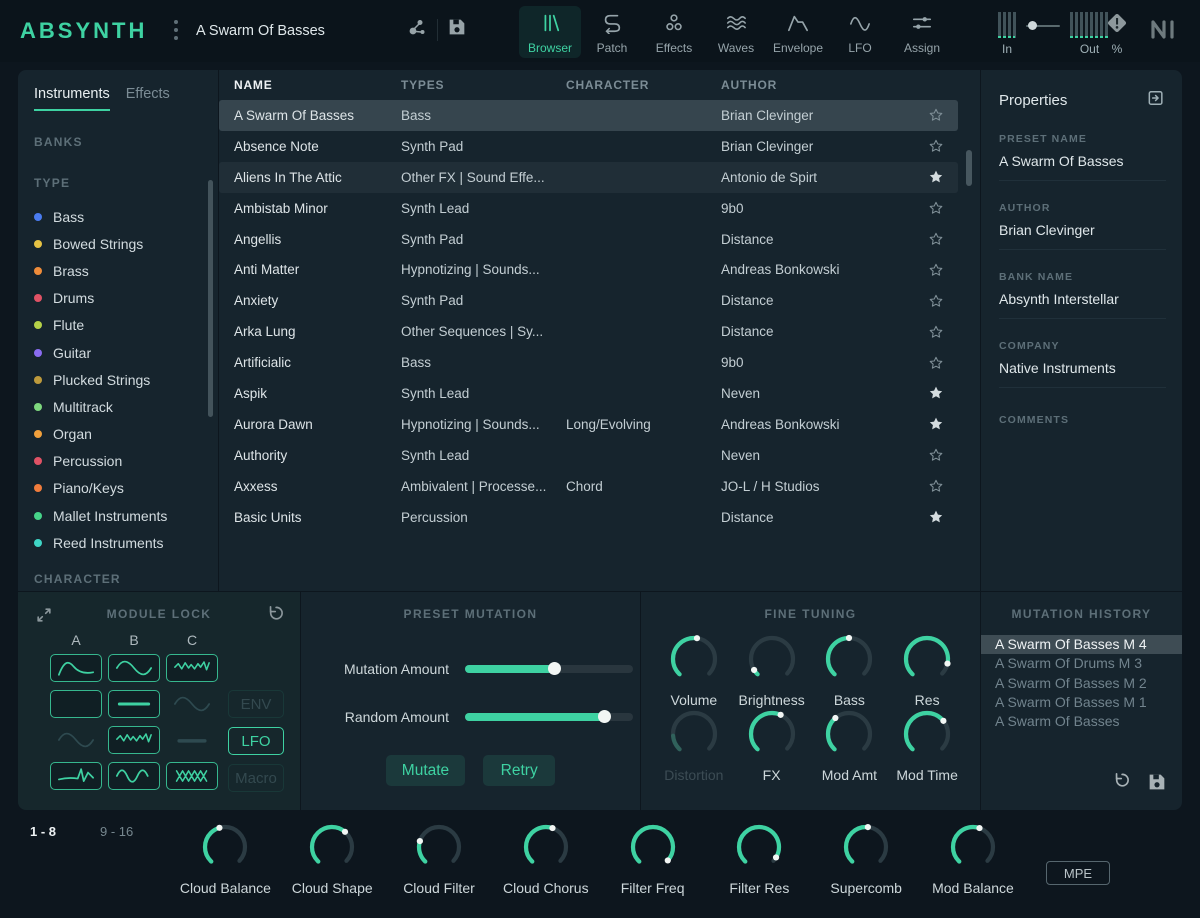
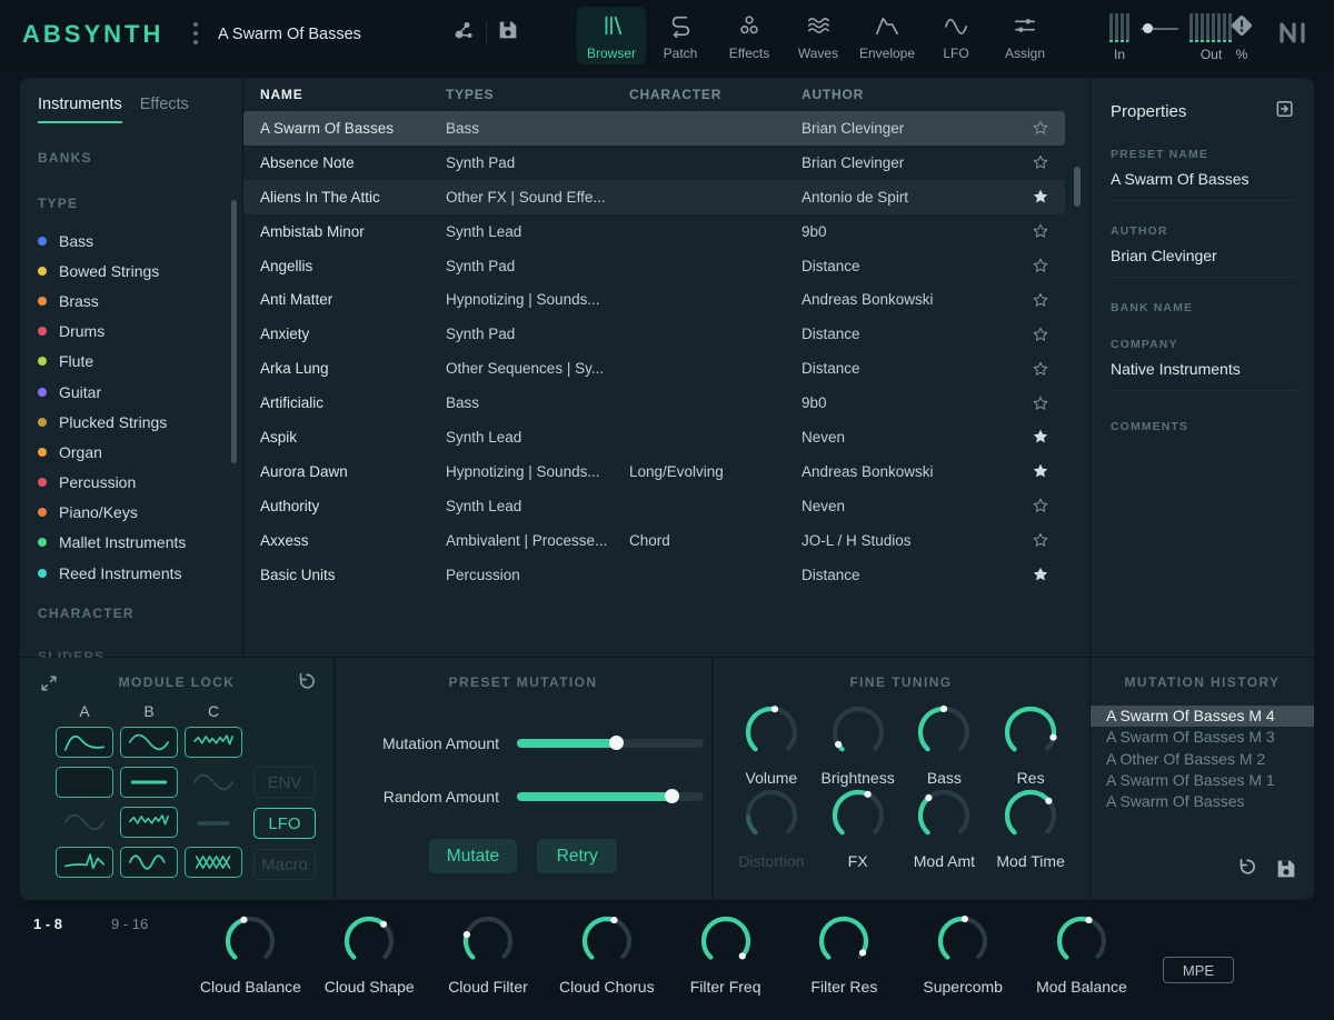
  ABSYNTH
  A Swarm Of Basses
  Browser
  Patch
  Effects
  Waves
  Envelope
  LFO
  Assign
  In
  Out
  %
  Instruments
  Effects
  BANKS
  TYPE
  Bass
  Bowed Strings
  Brass
  Drums
  Flute
  Guitar
  Plucked Strings
- Multitrack
  Organ
  Percussion
  Piano/Keys
  Mallet Instruments
  Reed Instruments
  CHARACTER
  NAME
  TYPES
  CHARACTER
  AUTHOR
  A Swarm Of Basses
  Bass
  Brian Clevinger
  Absence Note
  Synth Pad
  Brian Clevinger
  Aliens In The Attic
  Other FX | Sound Effe...
  Antonio de Spirt
  Ambistab Minor
  Synth Lead
  9b0
  Angellis
  Synth Pad
  Distance
  Anti Matter
  Hypnotizing | Sounds...
  Andreas Bonkowski
  Anxiety
  Synth Pad
  Distance
  Arka Lung
  Other Sequences | Sy...
  Distance
  Artificialic
  Bass
  9b0
  Aspik
  Synth Lead
  Neven
  Aurora Dawn
  Hypnotizing | Sounds...
  Long/Evolving
  Andreas Bonkowski
  Authority
  Synth Lead
  Neven
  Axxess
  Ambivalent | Processe...
  Chord
  JO-L / H Studios
  Basic Units
  Percussion
  Distance
  Properties
  PRESET NAME
  A Swarm Of Basses
  AUTHOR
  Brian Clevinger
  BANK NAME
- Absynth Interstellar
  COMPANY
  Native Instruments
  COMMENTS
  MODULE LOCK
  A
  B
  C
  ENV
  LFO
  Macro
  PRESET MUTATION
  Mutation Amount
  Random Amount
  Mutate
  Retry
  FINE TUNING
  Volume
  Brightness
  Bass
  Res
  Distortion
  FX
  Mod Amt
  Mod Time
  MUTATION HISTORY
  A Swarm Of Basses M 4
- A Swarm Of Drums M 3
+ A Swarm Of Basses M 3
- A Swarm Of Basses M 2
+ A Other Of Basses M 2
  A Swarm Of Basses M 1
  A Swarm Of Basses
  1 - 8
  9 - 16
  Cloud Balance
  Cloud Shape
  Cloud Filter
  Cloud Chorus
  Filter Freq
  Filter Res
  Supercomb
  Mod Balance
  MPE
